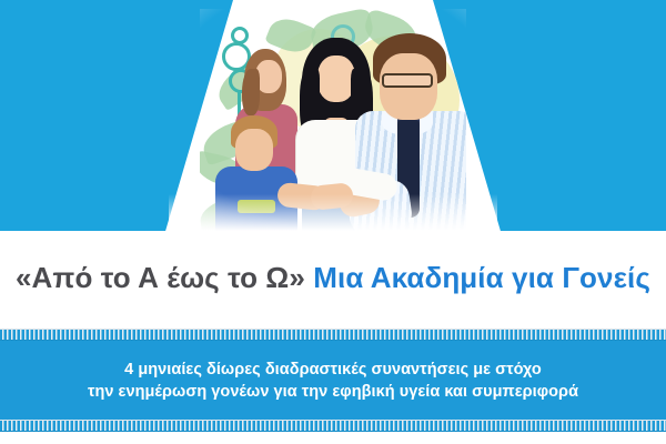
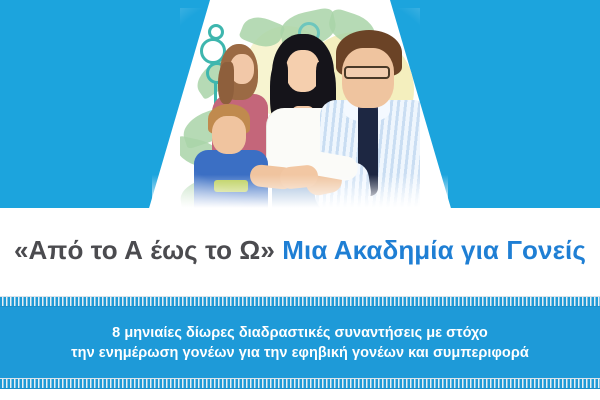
  «Από το Α έως το Ω» Μια Ακαδημία για Γονείς
- 4 μηνιαίες δίωρες διαδραστικές συναντήσεις με στόχο
+ 8 μηνιαίες δίωρες διαδραστικές συναντήσεις με στόχο
- την ενημέρωση γονέων για την εφηβική υγεία και συμπεριφορά
+ την ενημέρωση γονέων για την εφηβική γονέων και συμπεριφορά
